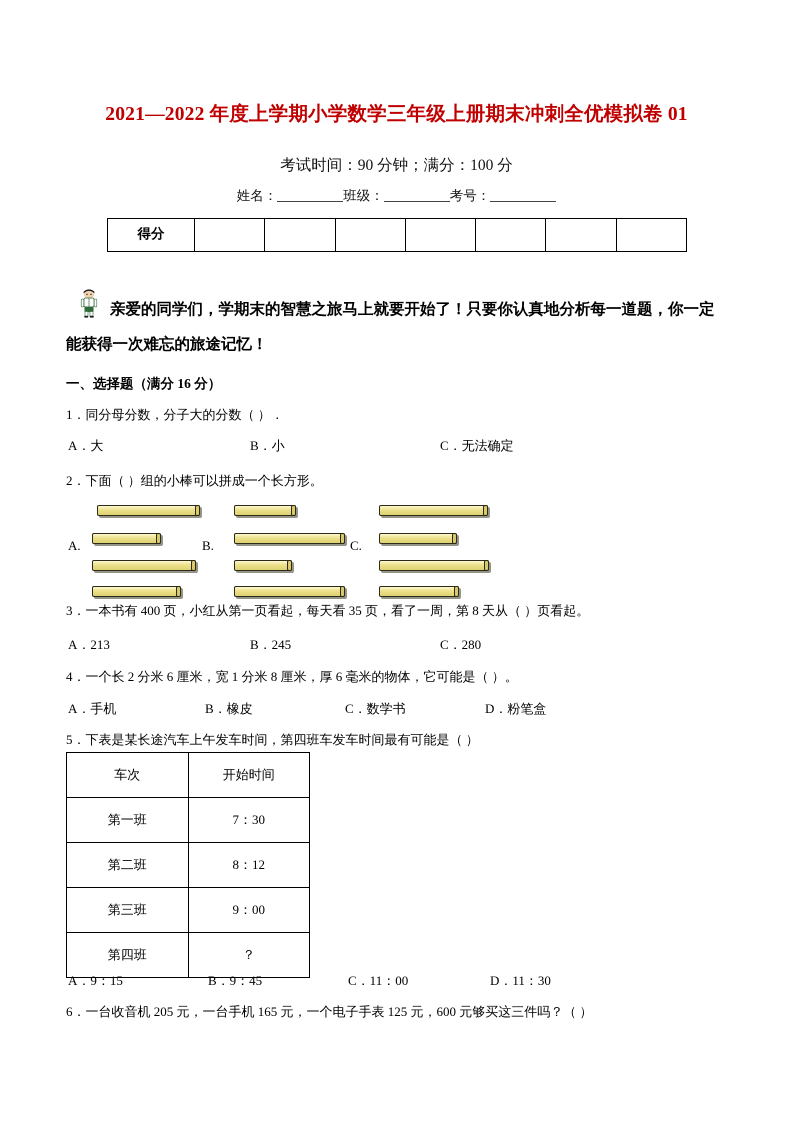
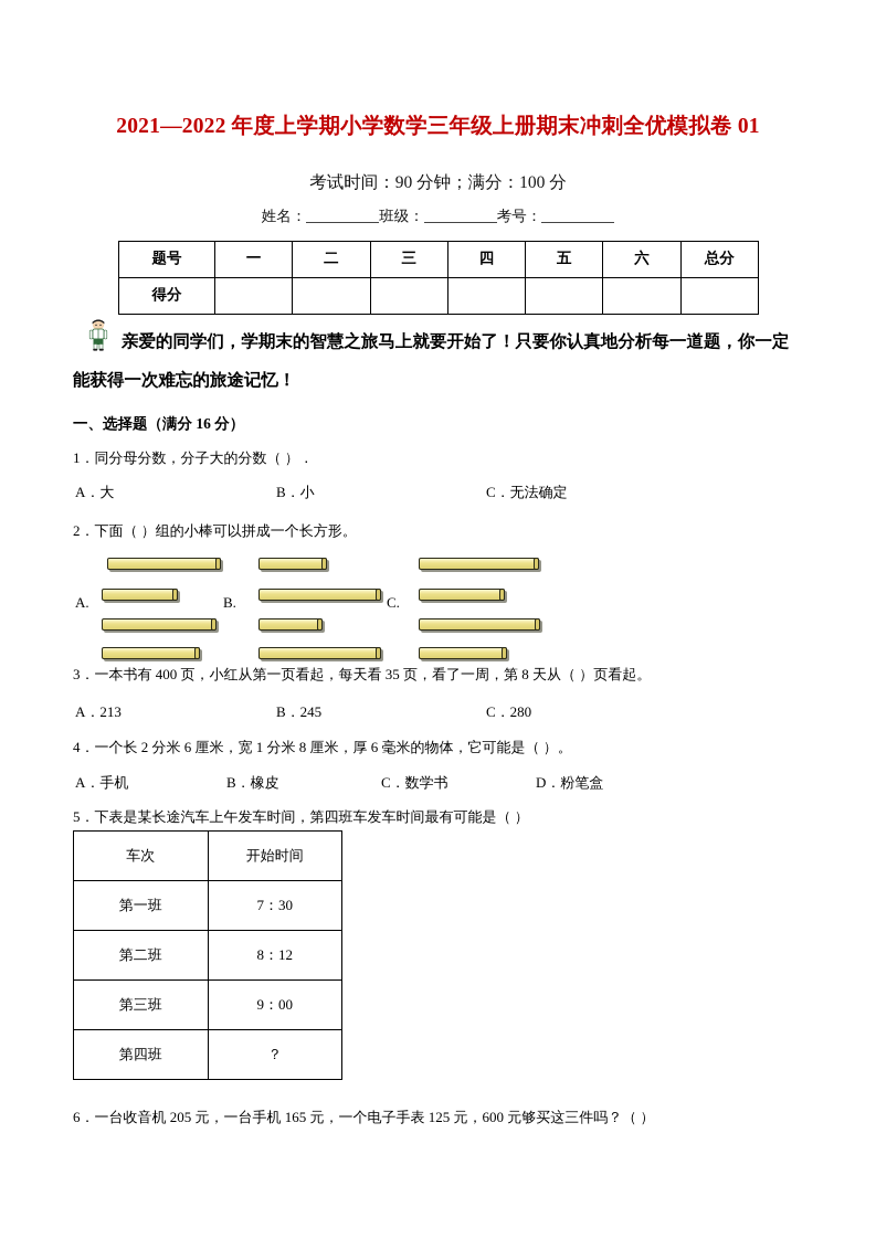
  2021—2022 年度上学期小学数学三年级上册期末冲刺全优模拟卷 01
  考试时间：90 分钟；满分：100 分
  姓名： 班级： 考号：
+ 题号	一	二	三	四	五	六	总分
  得分
  亲爱的同学们，学期末的智慧之旅马上就要开始了！只要你认真地分析每一道题，你一定能获得一次难忘的旅途记忆！
  一、选择题（满分 16 分）
  1．同分母分数，分子大的分数（ ）．
  A．大
  B．小
  C．无法确定
  2．下面（ ）组的小棒可以拼成一个长方形。
  A.
  B.
  C.
  3．一本书有 400 页，小红从第一页看起，每天看 35 页，看了一周，第 8 天从（ ）页看起。
  A．213
  B．245
  C．280
  4．一个长 2 分米 6 厘米，宽 1 分米 8 厘米，厚 6 毫米的物体，它可能是（ ）。
  A．手机
  B．橡皮
  C．数学书
  D．粉笔盒
  5．下表是某长途汽车上午发车时间，第四班车发车时间最有可能是（ ）
  车次	开始时间
  第一班	7：30
  第二班	8：12
  第三班	9：00
  第四班	？
- A．9：15
- B．9：45
- C．11：00
- D．11：30
  6．一台收音机 205 元，一台手机 165 元，一个电子手表 125 元，600 元够买这三件吗？（ ）
